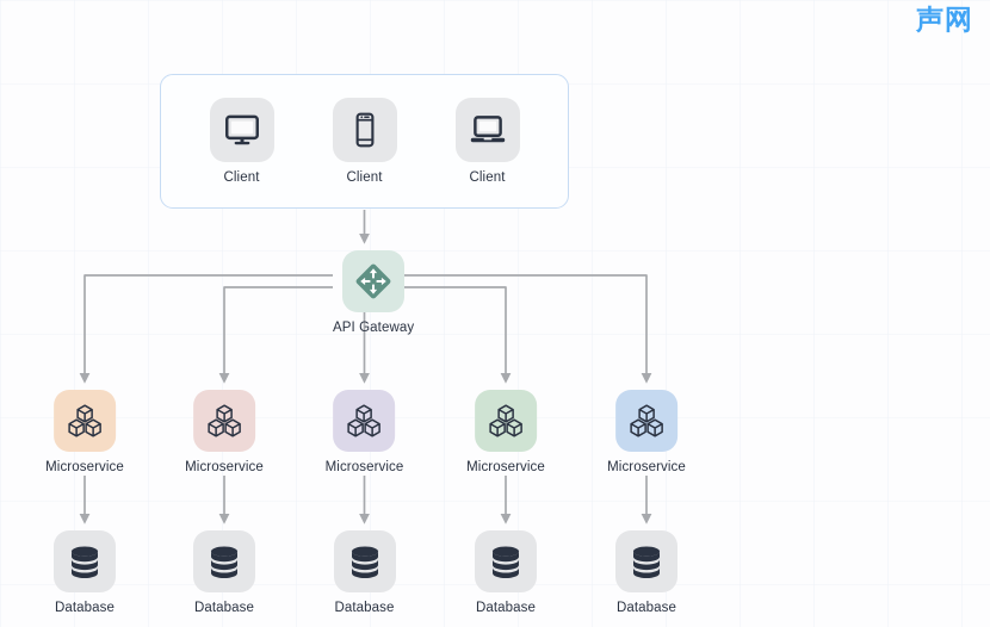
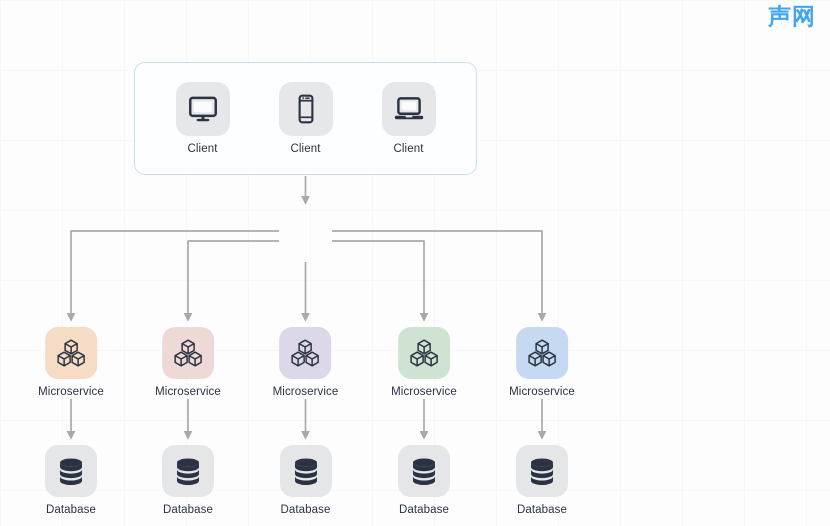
  声网
  Client
  Client
  Client
- API Gateway
  Microservice
  Microservice
  Microservice
  Microservice
  Microservice
  Database
  Database
  Database
  Database
  Database
